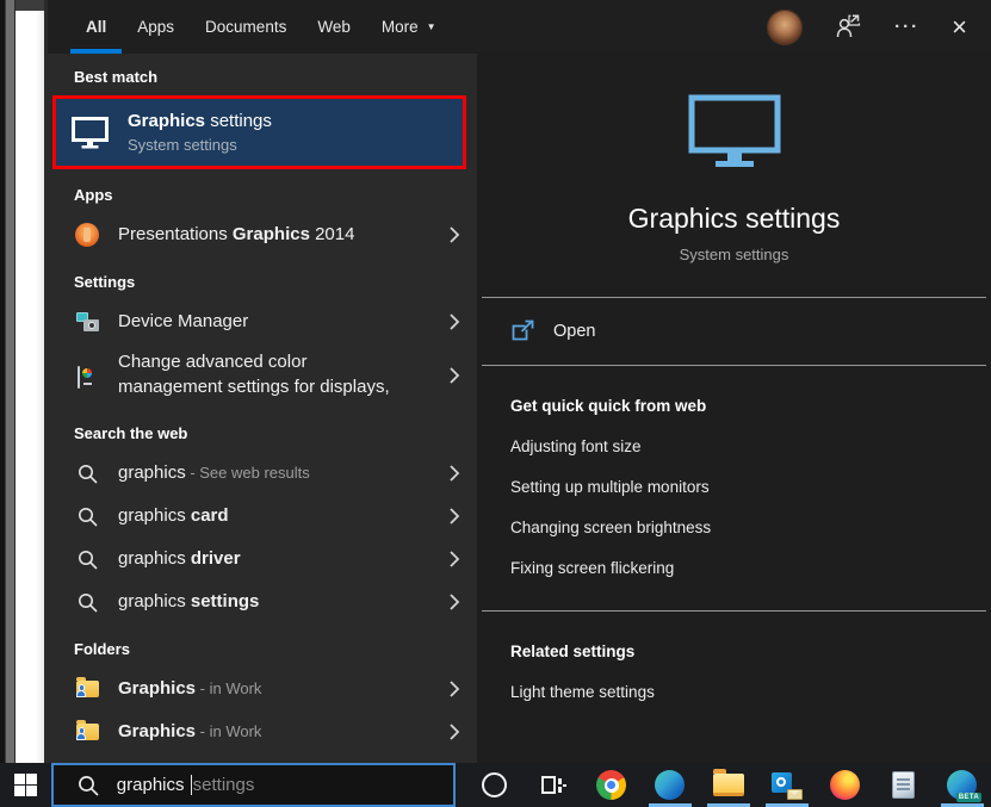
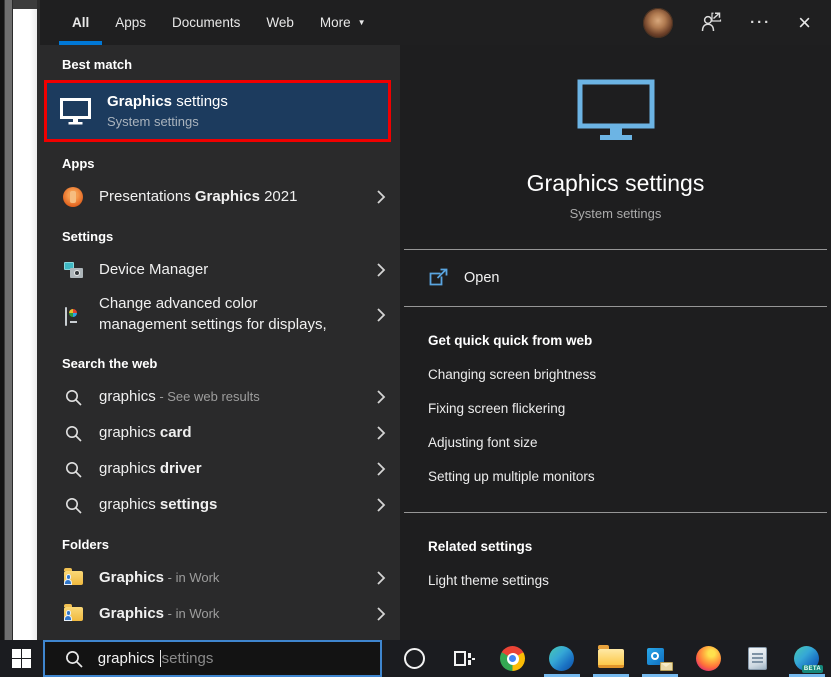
  All
  Apps
  Documents
  Web
  More
  ▼
  ···
  ×
  Best match
  Graphics settings
  System settings
  Apps
- Presentations Graphics 2014
+ Presentations Graphics 2021
  Settings
  Device Manager
  Change advanced color
  management settings for displays,
  Search the web
  graphics - See web results
  graphics card
  graphics driver
  graphics settings
  Folders
  Graphics - in Work
  Graphics - in Work
  Graphics settings
  System settings
  Open
  Get quick quick from web
- Adjusting font size
+ Changing screen brightness
- Setting up multiple monitors
+ Fixing screen flickering
- Changing screen brightness
+ Adjusting font size
- Fixing screen flickering
+ Setting up multiple monitors
  Related settings
  Light theme settings
  graphics
  settings
